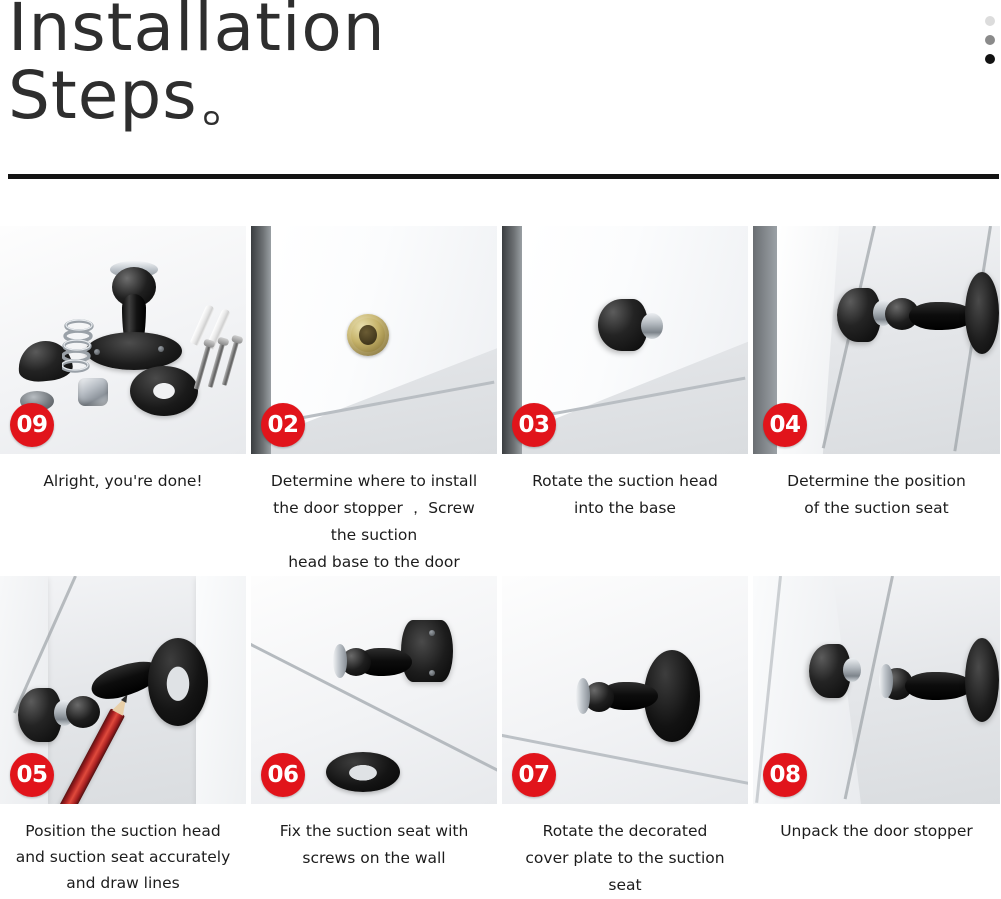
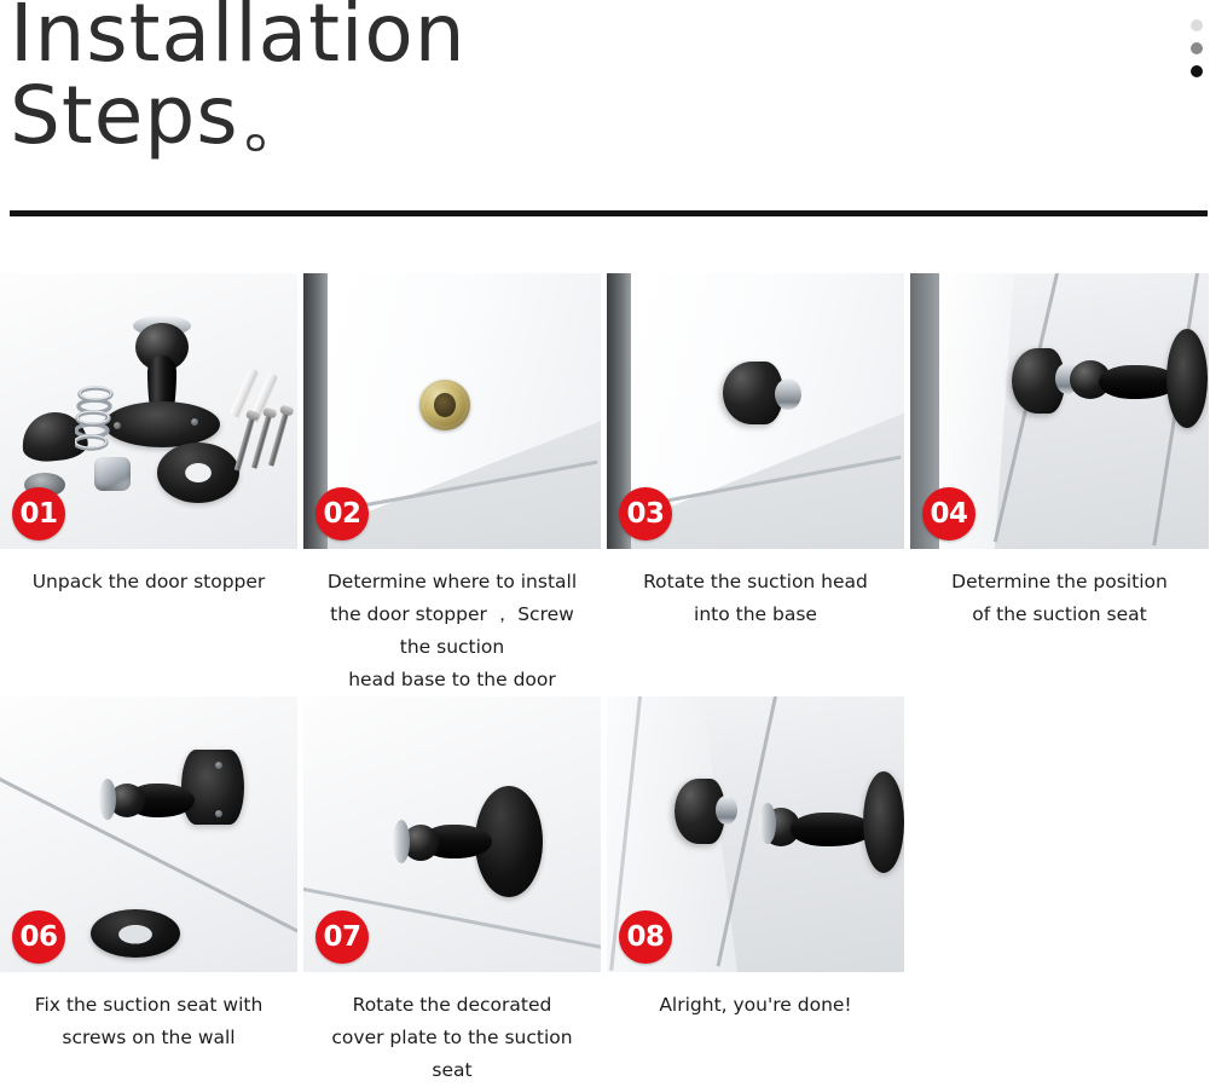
  Installation
  Steps。
- 09
+ 01
- Alright, you're done!
+ Unpack the door stopper
  02
  Determine where to install
  the door stopper ， Screw the suction
  head base to the door
  03
  Rotate the suction head
  into the base
  04
  Determine the position
  of the suction seat
- 05
- Position the suction head
- and suction seat accurately
- and draw lines
  06
  Fix the suction seat with
  screws on the wall
  07
  Rotate the decorated
  cover plate to the suction seat
  08
- Unpack the door stopper
+ Alright, you're done!
